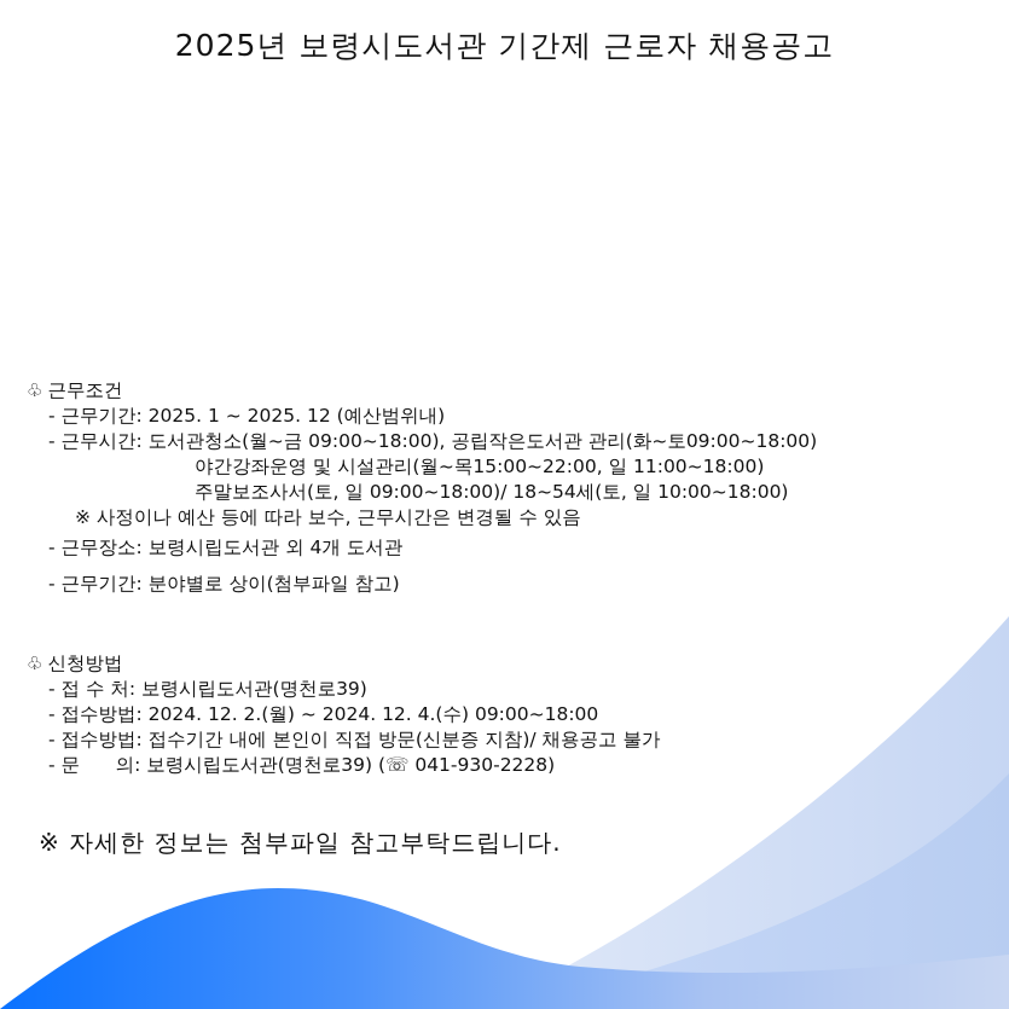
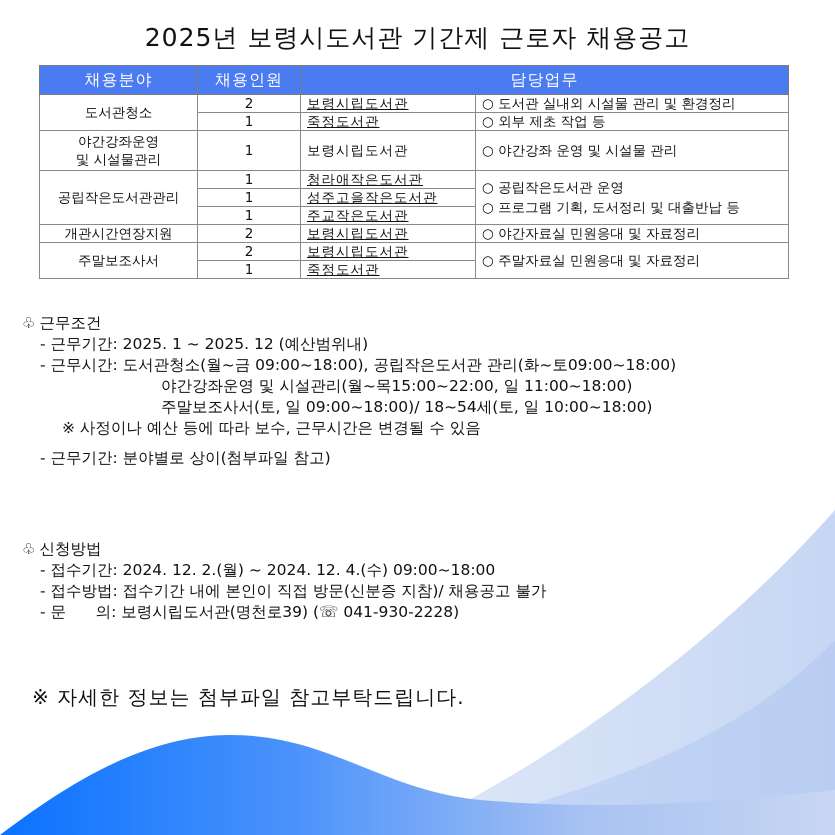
  2025년 보령시도서관 기간제 근로자 채용공고
+ 채용분야	채용인원	담당업무
+ 도서관청소	2	보령시립도서관	○ 도서관 실내외 시설물 관리 및 환경정리
+ 1	죽정도서관	○ 외부 제초 작업 등
+ 야간강좌운영 및 시설물관리	1	보령시립도서관	○ 야간강좌 운영 및 시설물 관리
+ 공립작은도서관관리	1	청라애작은도서관	○ 공립작은도서관 운영 ○ 프로그램 기획, 도서정리 및 대출반납 등
+ 1	성주고을작은도서관
+ 1	주교작은도서관
+ 개관시간연장지원	2	보령시립도서관	○ 야간자료실 민원응대 및 자료정리
+ 주말보조사서	2	보령시립도서관	○ 주말자료실 민원응대 및 자료정리
+ 1	죽정도서관
  ♧
  근무조건
  - 근무기간: 2025. 1 ~ 2025. 12 (예산범위내)
  - 근무시간: 도서관청소(월~금 09:00~18:00), 공립작은도서관 관리(화~토09:00~18:00)
  야간강좌운영 및 시설관리(월~목15:00~22:00, 일 11:00~18:00)
  주말보조사서(토, 일 09:00~18:00)/ 18~54세(토, 일 10:00~18:00)
  ※ 사정이나 예산 등에 따라 보수, 근무시간은 변경될 수 있음
- - 근무장소: 보령시립도서관 외 4개 도서관
  - 근무기간: 분야별로 상이(첨부파일 참고)
  ♧
  신청방법
- - 접 수 처: 보령시립도서관(명천로39)
- - 접수방법: 2024. 12. 2.(월) ~ 2024. 12. 4.(수) 09:00~18:00
+ - 접수기간: 2024. 12. 2.(월) ~ 2024. 12. 4.(수) 09:00~18:00
  - 접수방법: 접수기간 내에 본인이 직접 방문(신분증 지참)/ 채용공고 불가
  - 문 의: 보령시립도서관(명천로39) (☏ 041-930-2228)
  ※ 자세한 정보는 첨부파일 참고부탁드립니다.
